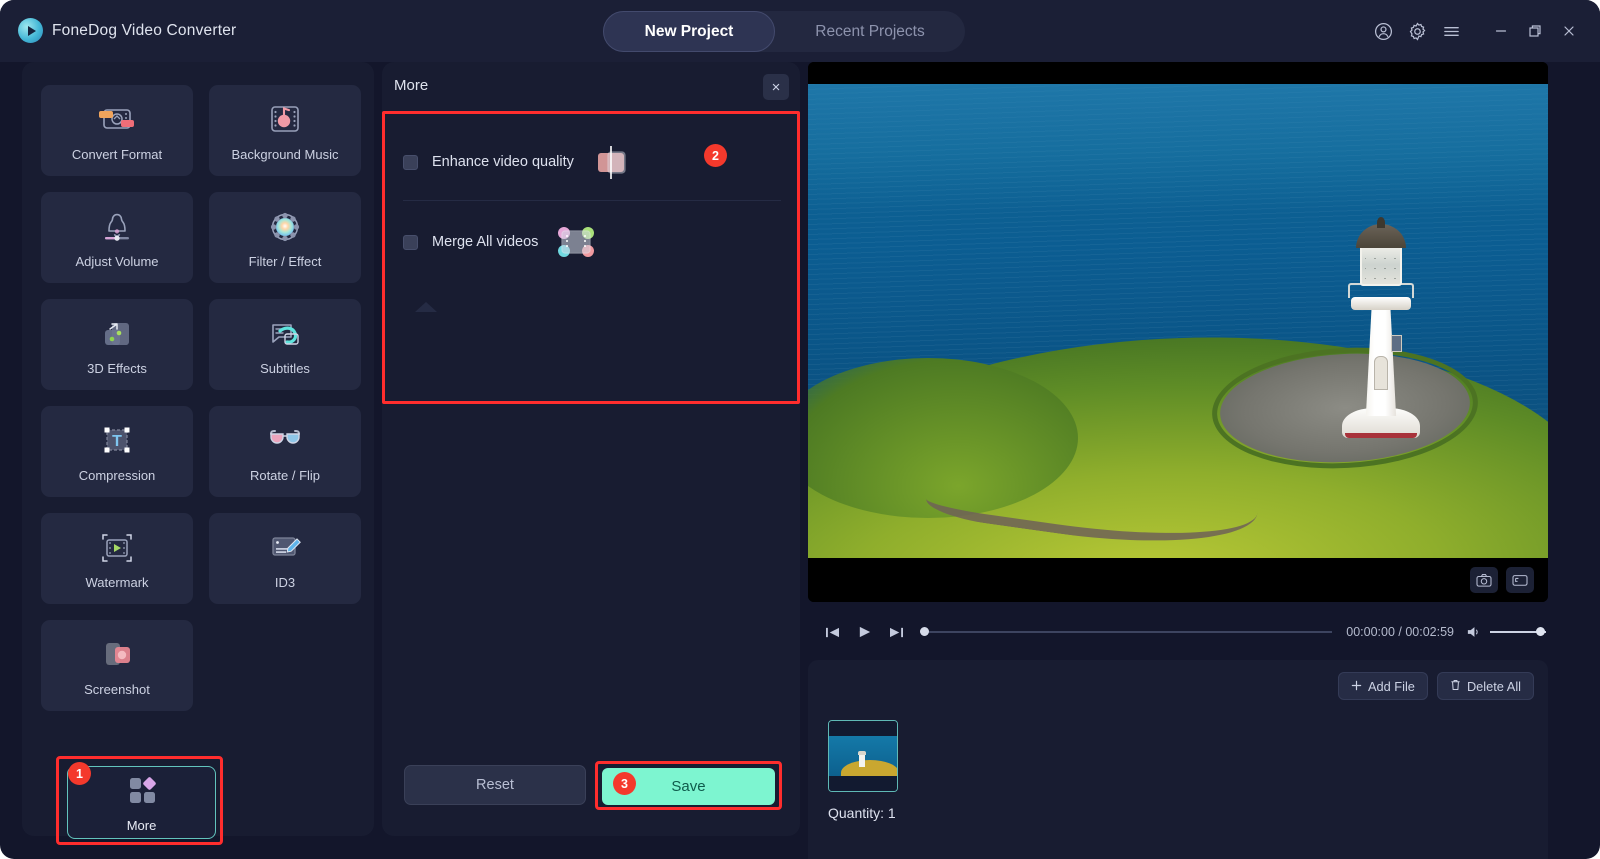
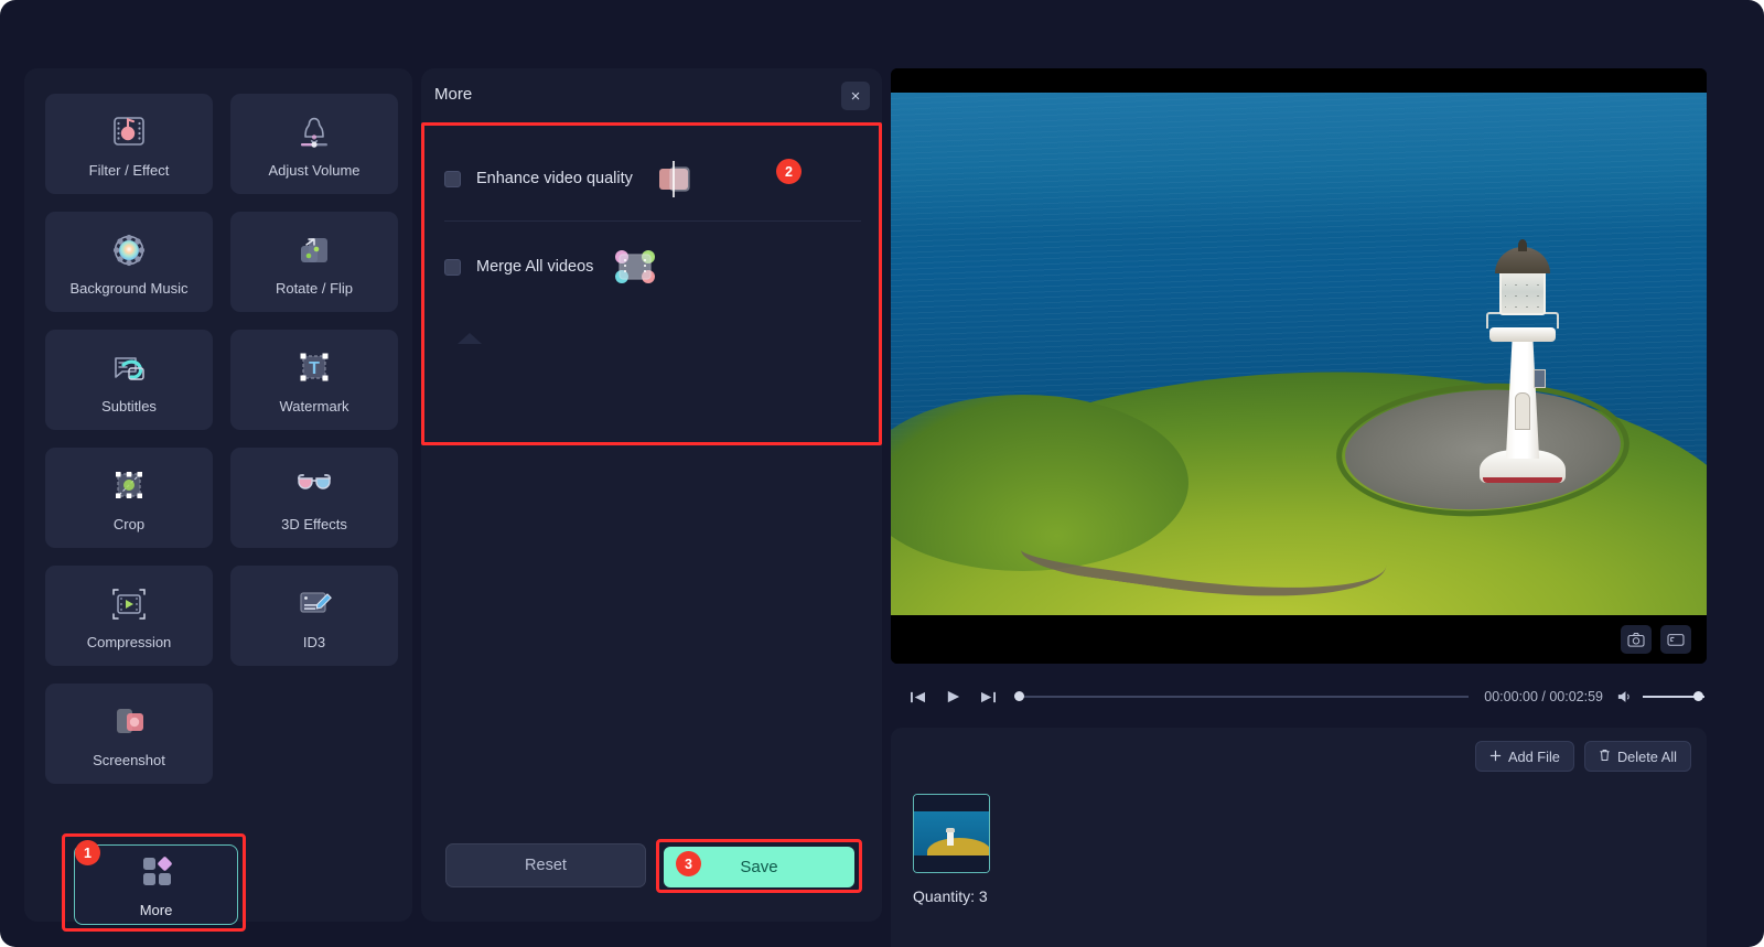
- FoneDog Video Converter
- New Project
- Recent Projects
- Convert Format
- Background Music
+ Filter / Effect
  Adjust Volume
- Filter / Effect
+ Background Music
- 3D Effects
+ Rotate / Flip
  Subtitles
  T
- Compression
+ Watermark
+ Crop
- Rotate / Flip
+ 3D Effects
- Watermark
+ Compression
  ID3
  Screenshot
  More
  1
  More
  ×
  Enhance video quality
  Merge All videos
  Reset
  Save
  2
  3
  00:00:00 / 00:02:59
  Add File
  Delete All
- Quantity: 1
+ Quantity: 3
